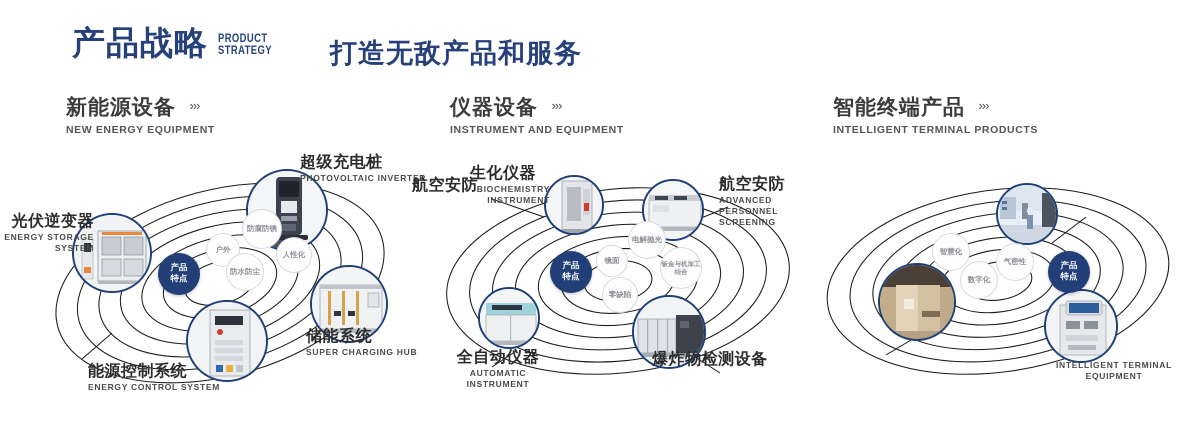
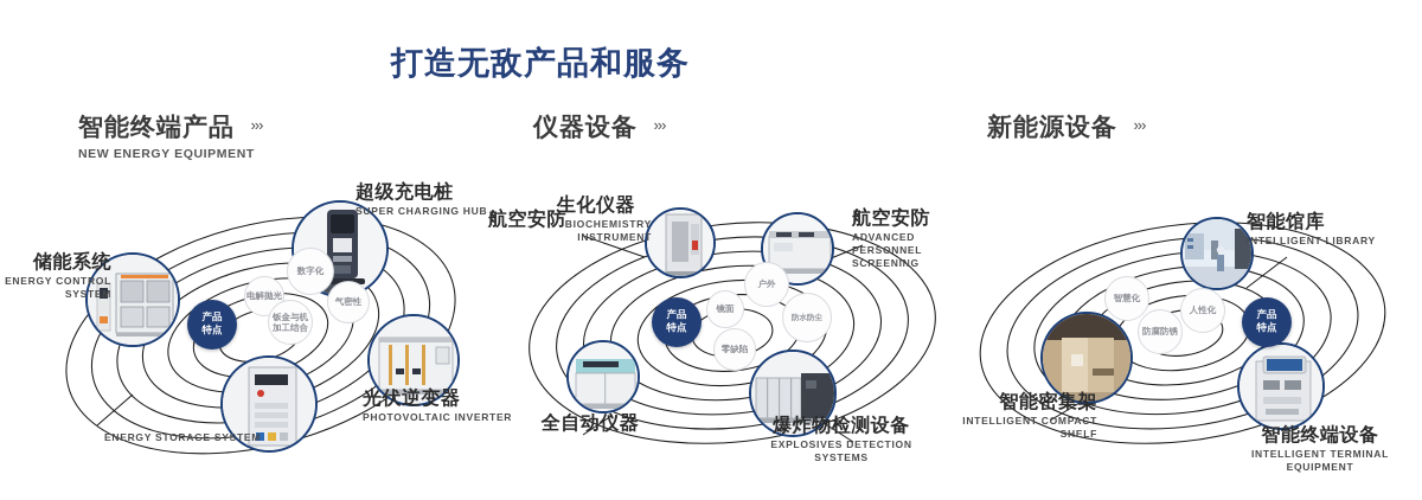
- 产品战略
- PRODUCT
- STRATEGY
  打造无敌产品和服务
- 新能源设备 ›››
+ 智能终端产品 ›››
  NEW ENERGY EQUIPMENT
  仪器设备 ›››
- INSTRUMENT AND EQUIPMENT
- 智能终端产品 ›››
+ 新能源设备 ›››
- INTELLIGENT TERMINAL PRODUCTS
  产品
  特点
- 户外
+ 电解抛光
- 防腐防锈
+ 数字化
- 防水防尘
+ 钣金与机加工结合
- 人性化
+ 气密性
- 光伏逆变器
+ 储能系统
- ENERGY STORAGE SYSTEM
+ ENERGY CONTROL SYSTEM
  超级充电桩
- PHOTOVOLTAIC INVERTER
+ SUPER CHARGING HUB
- 储能系统
+ 光伏逆变器
- SUPER CHARGING HUB
+ PHOTOVOLTAIC INVERTER
- 能源控制系统
- ENERGY CONTROL SYSTEM
+ ENERGY STORAGE SYSTEM
  产品
  特点
  镜面
- 电解抛光
+ 户外
- 钣金与机加工结合
+ 防水防尘
  零缺陷
  航空安防
  生化仪器
  BIOCHEMISTRY INSTRUMENT
  航空安防
  ADVANCED PERSONNEL SCREENING
  全自动仪器
- AUTOMATIC INSTRUMENT
  爆炸物检测设备
+ EXPLOSIVES DETECTION SYSTEMS
  产品
  特点
  智慧化
- 数字化
+ 防腐防锈
- 气密性
+ 人性化
+ 智能馆库
+ INTELLIGENT LIBRARY
+ 智能密集架
+ INTELLIGENT COMPACT SHELF
+ 智能终端设备
  INTELLIGENT TERMINAL EQUIPMENT
